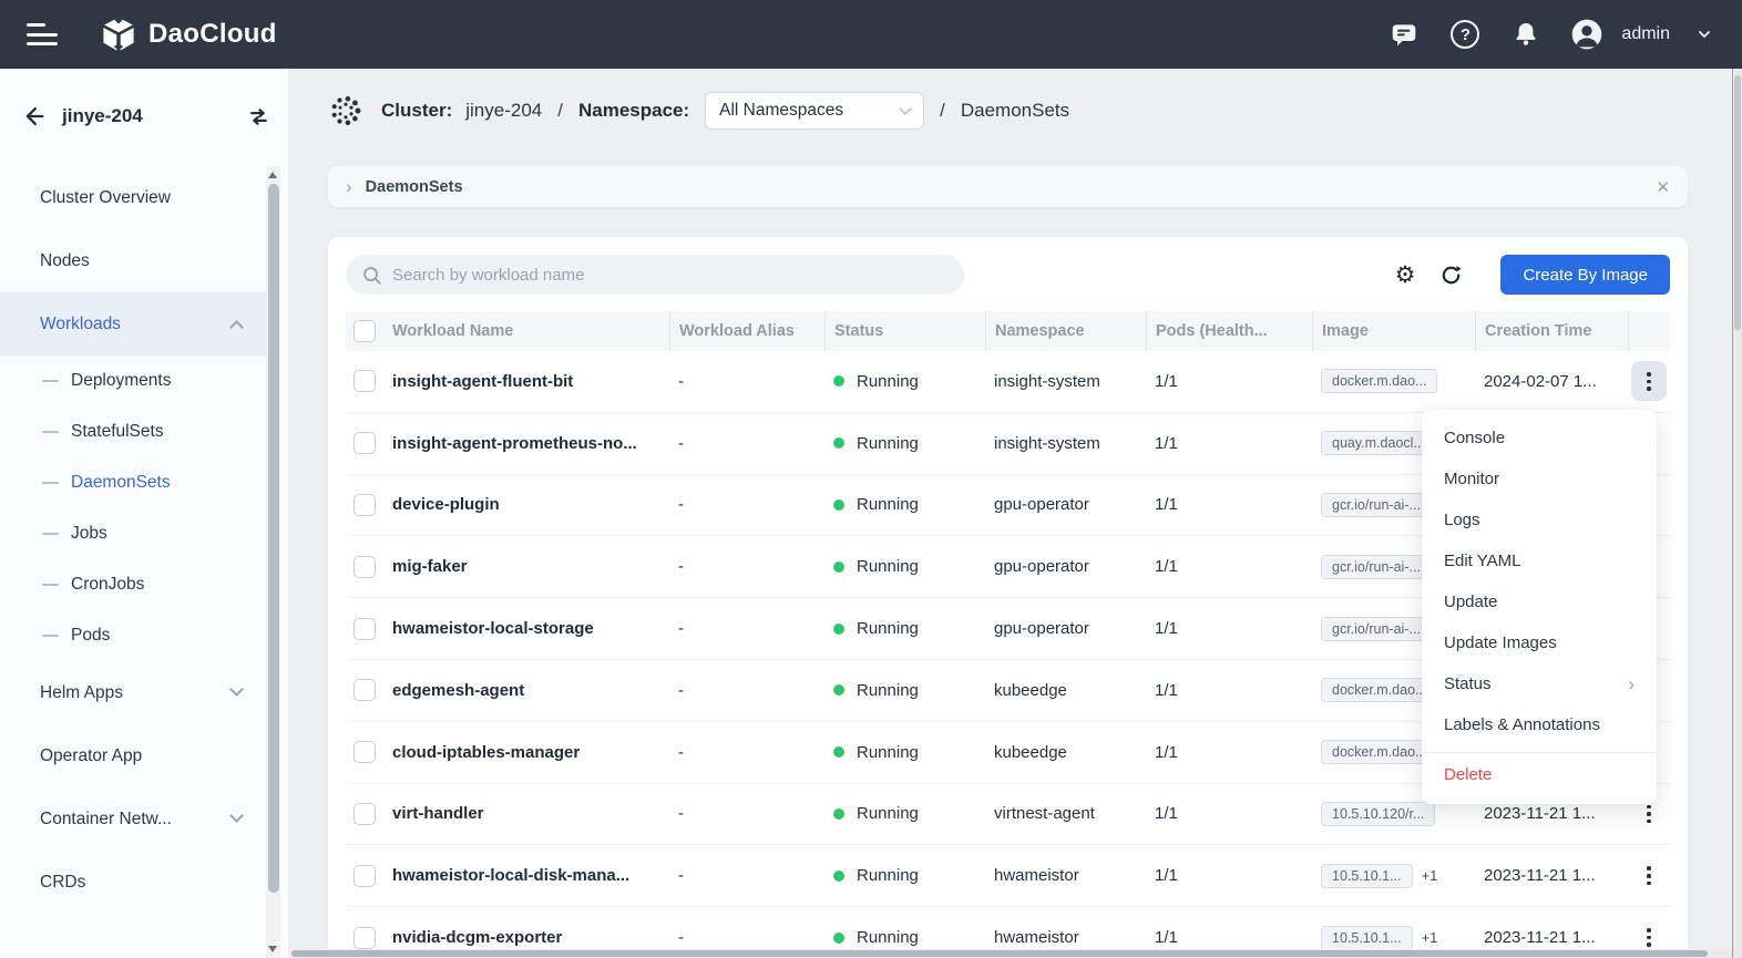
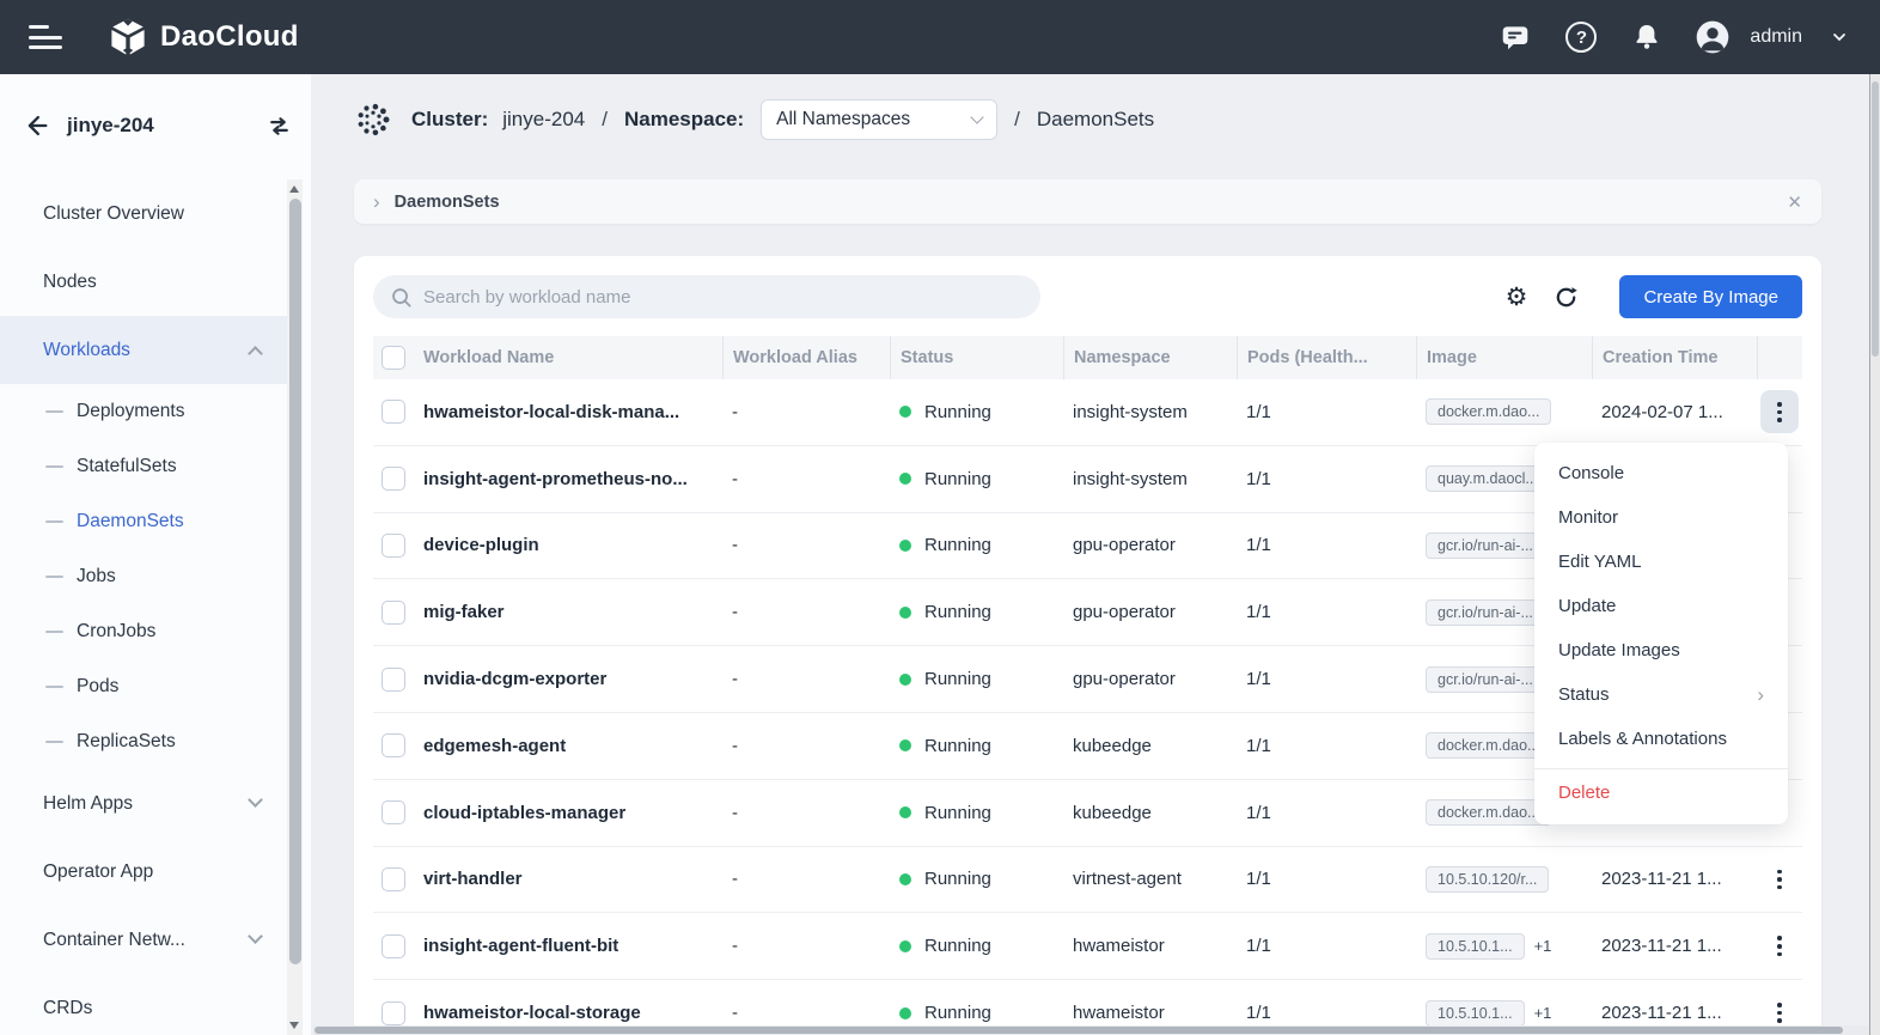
  DaoCloud
  ?
  admin
  jinye-204
  Cluster Overview
  Nodes
  Workloads
  Deployments
  StatefulSets
  DaemonSets
  Jobs
  CronJobs
  Pods
+ ReplicaSets
  Helm Apps
  Operator App
  Container Netw...
  CRDs
  Cluster:
  jinye-204
  /
  Namespace:
  All Namespaces
  /
  DaemonSets
  ›
  DaemonSets
  ✕
  Search by workload name
  ⚙
  Create By Image
  Workload Name
  Workload Alias
  Status
  Namespace
  Pods (Health...
  Image
  Creation Time
- insight-agent-fluent-bit
+ hwameistor-local-disk-mana...
  -
  Running
  insight-system
  1/1
  docker.m.dao...
  2024-02-07 1...
  insight-agent-prometheus-no...
  -
  Running
  insight-system
  1/1
  quay.m.daocl..
  device-plugin
  -
  Running
  gpu-operator
  1/1
  gcr.io/run-ai-...
  mig-faker
  -
  Running
  gpu-operator
  1/1
  gcr.io/run-ai-...
- hwameistor-local-storage
+ nvidia-dcgm-exporter
  -
  Running
  gpu-operator
  1/1
  gcr.io/run-ai-...
  edgemesh-agent
  -
  Running
  kubeedge
  1/1
  docker.m.dao.
  cloud-iptables-manager
  -
  Running
  kubeedge
  1/1
  docker.m.dao.
  virt-handler
  -
  Running
  virtnest-agent
  1/1
  10.5.10.120/r...
  2023-11-21 1...
- hwameistor-local-disk-mana...
+ insight-agent-fluent-bit
  -
  Running
  hwameistor
  1/1
  10.5.10.1...
  +1
  2023-11-21 1...
- nvidia-dcgm-exporter
+ hwameistor-local-storage
  -
  Running
  hwameistor
  1/1
  10.5.10.1...
  +1
  2023-11-21 1...
  Console
  Monitor
- Logs
  Edit YAML
  Update
  Update Images
  Status
  ›
  Labels & Annotations
  Delete
